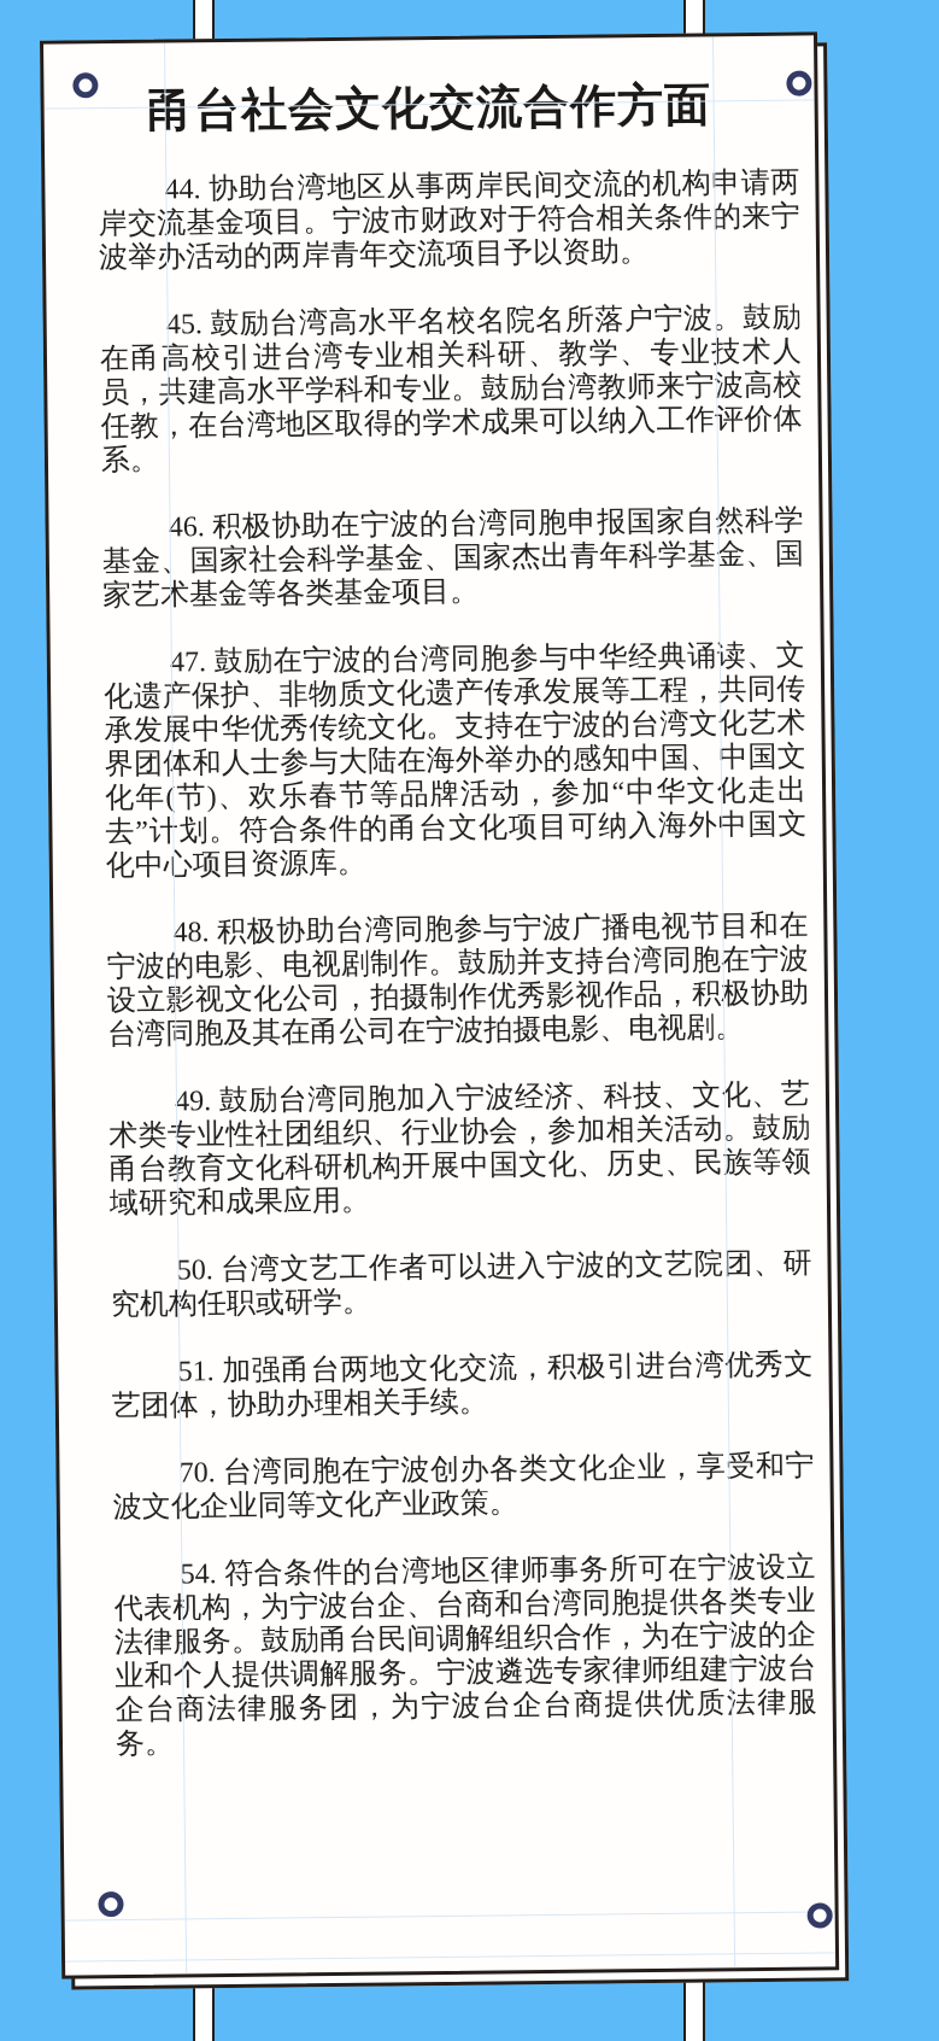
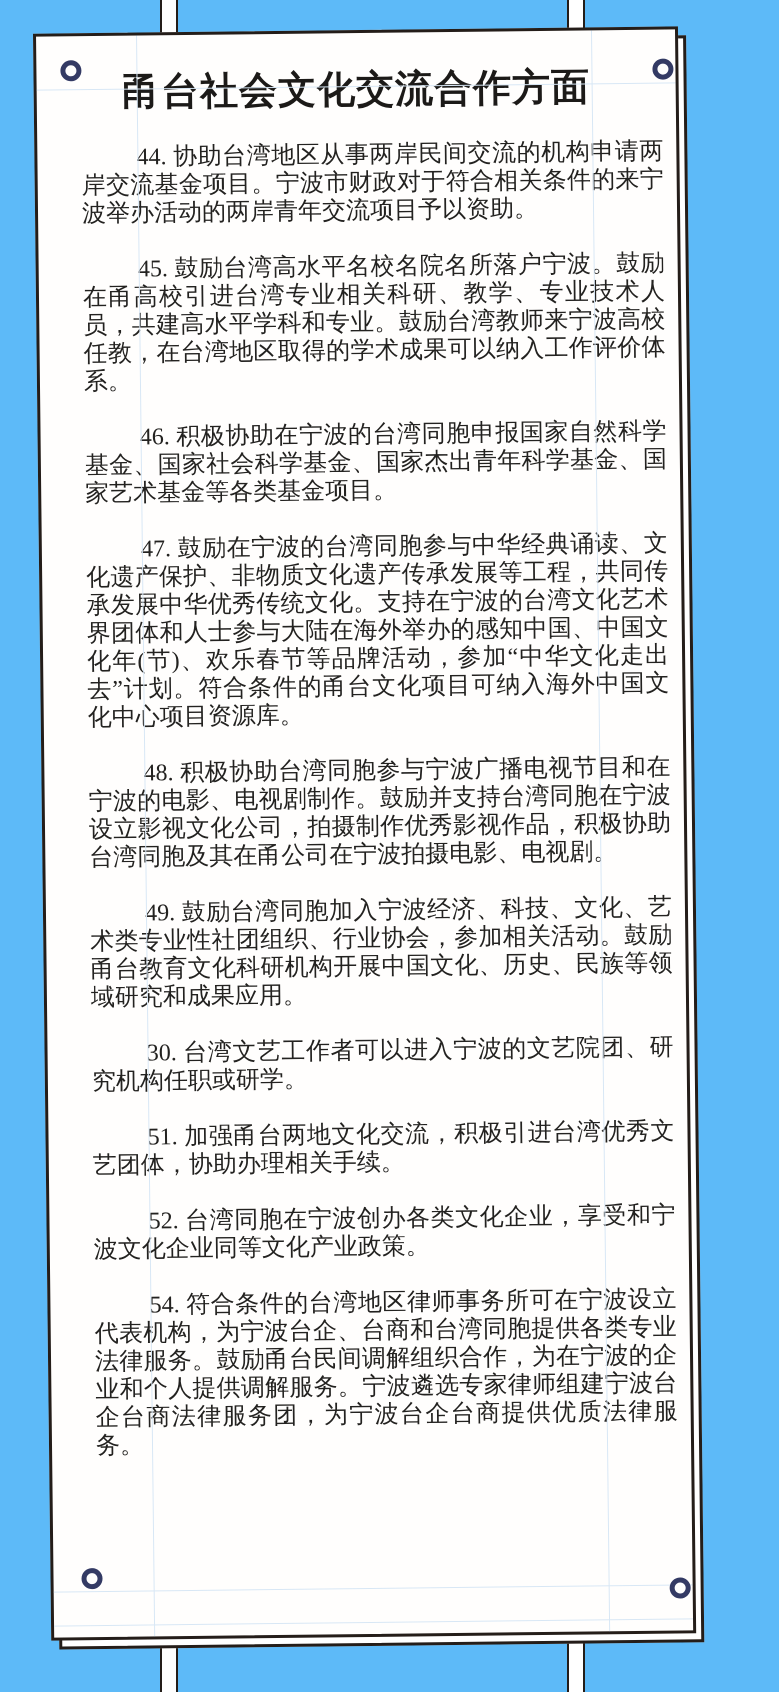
  甬台社会文化交流合作方面
  44. 协助台湾地区从事两岸民间交流的机构申请两岸交流基金项目。宁波市财政对于符合相关条件的来宁波举办活动的两岸青年交流项目予以资助。
  45. 鼓励台湾高水平名校名院名所落户宁波。鼓励在甬高校引进台湾专业相关科研、教学、专业技术人员，共建高水平学科和专业。鼓励台湾教师来宁波高校任教，在台湾地区取得的学术成果可以纳入工作评价体系。
  46. 积极协助在宁波的台湾同胞申报国家自然科学基金、国家社会科学基金、国家杰出青年科学基金、国家艺术基金等各类基金项目。
  47. 鼓励在宁波的台湾同胞参与中华经典诵读、文化遗产保护、非物质文化遗产传承发展等工程，共同传承发展中华优秀传统文化。支持在宁波的台湾文化艺术界团体和人士参与大陆在海外举办的感知中国、中国文化年(节)、欢乐春节等品牌活动，参加“中华文化走出去”计划。符合条件的甬台文化项目可纳入海外中国文化中心项目资源库。
  48. 积极协助台湾同胞参与宁波广播电视节目和在宁波的电影、电视剧制作。鼓励并支持台湾同胞在宁波设立影视文化公司，拍摄制作优秀影视作品，积极协助台湾同胞及其在甬公司在宁波拍摄电影、电视剧。
  49. 鼓励台湾同胞加入宁波经济、科技、文化、艺术类专业性社团组织、行业协会，参加相关活动。鼓励甬台教育文化科研机构开展中国文化、历史、民族等领域研究和成果应用。
- 50. 台湾文艺工作者可以进入宁波的文艺院团、研究机构任职或研学。
+ 30. 台湾文艺工作者可以进入宁波的文艺院团、研究机构任职或研学。
  51. 加强甬台两地文化交流，积极引进台湾优秀文艺团体，协助办理相关手续。
- 70. 台湾同胞在宁波创办各类文化企业，享受和宁波文化企业同等文化产业政策。
+ 52. 台湾同胞在宁波创办各类文化企业，享受和宁波文化企业同等文化产业政策。
  54. 符合条件的台湾地区律师事务所可在宁波设立代表机构，为宁波台企、台商和台湾同胞提供各类专业法律服务。鼓励甬台民间调解组织合作，为在宁波的企业和个人提供调解服务。宁波遴选专家律师组建宁波台企台商法律服务团，为宁波台企台商提供优质法律服务。
